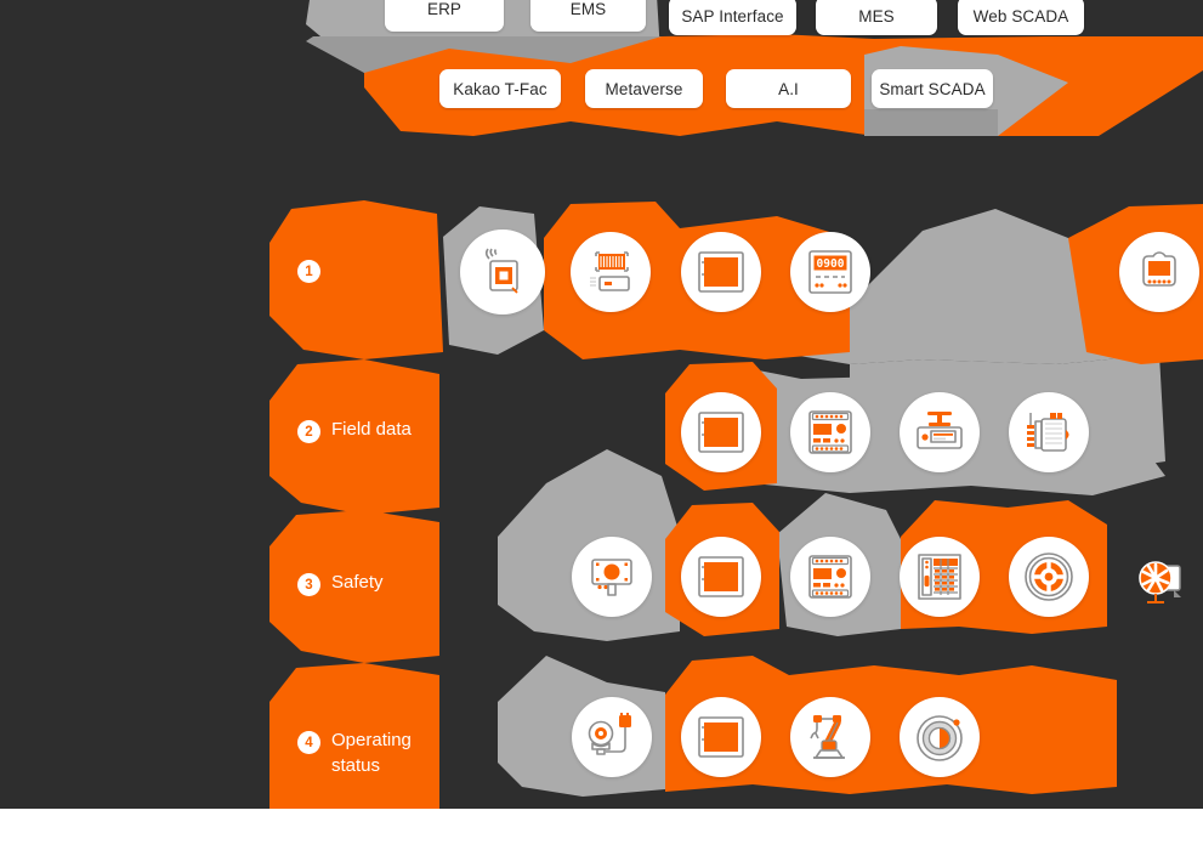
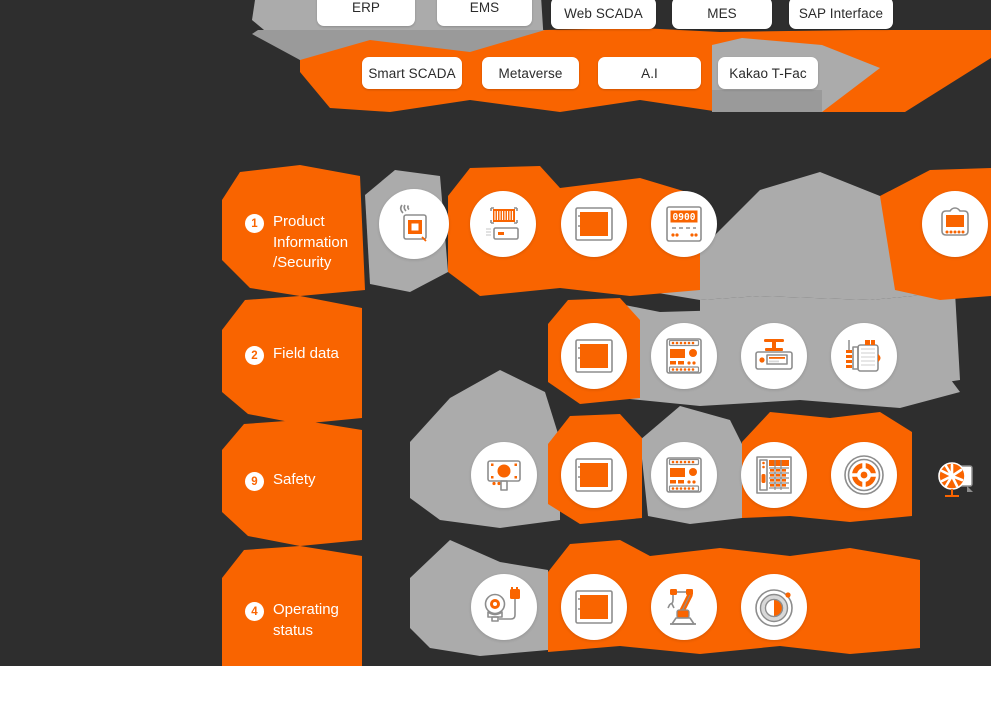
  ERP
  EMS
- SAP Interface
+ Web SCADA
  MES
- Web SCADA
+ SAP Interface
- Kakao T-Fac
+ Smart SCADA
  Metaverse
  A.I
- Smart SCADA
+ Kakao T-Fac
  1
+ Product
+ Information
+ /Security
  2
  Field data
- 3
+ 9
  Safety
  4
  Operating
  status
  0900
